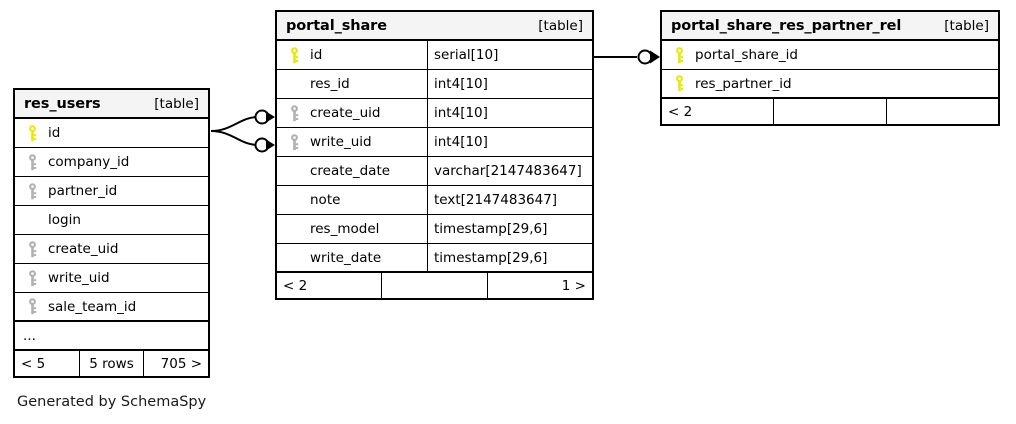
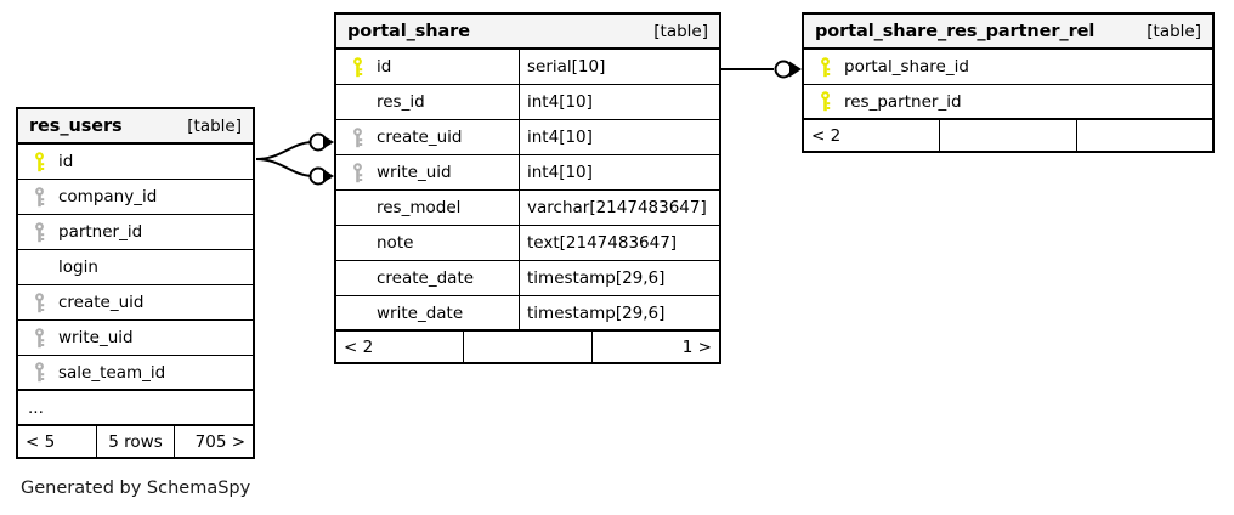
  res_users
  [table]
  id
  company_id
  partner_id
  login
  create_uid
  write_uid
  sale_team_id
  ...
  < 5
  5 rows
  705 >
  portal_share
  [table]
  id
  serial[10]
  res_id
  int4[10]
  create_uid
  int4[10]
  write_uid
  int4[10]
- create_date
+ res_model
  varchar[2147483647]
  note
  text[2147483647]
- res_model
+ create_date
  timestamp[29,6]
  write_date
  timestamp[29,6]
  < 2
  1 >
  portal_share_res_partner_rel
  [table]
  portal_share_id
  res_partner_id
  < 2
  Generated by SchemaSpy
